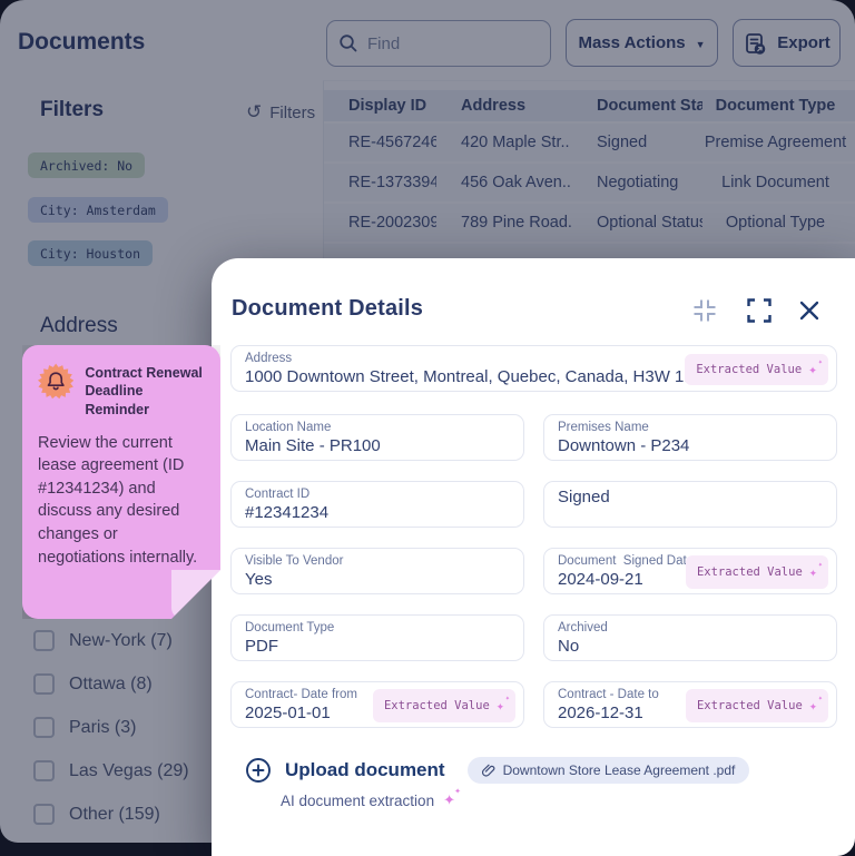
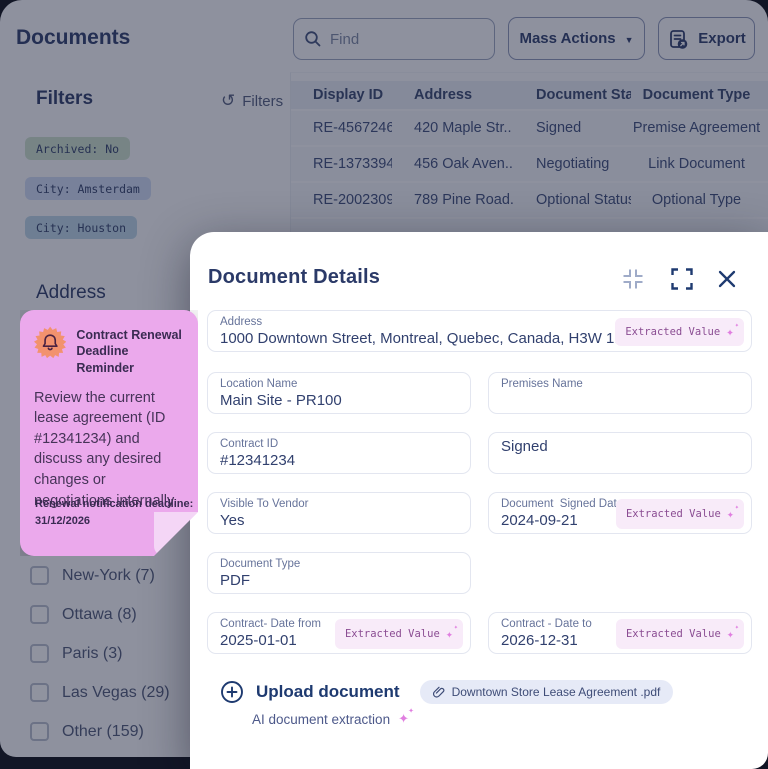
  Documents
  Find
  Mass Actions
  Export
  Filters
  Filters
  Archived: No
  City: Amsterdam
  City: Houston
  Address
  New-York (7)
  Ottawa (8)
  Paris (3)
  Las Vegas (29)
  Other (159)
  Display ID
  Address
  Document Sta
  Document Type
  RE-4567246
  420 Maple Str..
  Signed
  Premise Agreement
  RE-1373394
  456 Oak Aven..
  Negotiating
  Link Document
  RE-2002309
  789 Pine Road.
  Optional Statu
  Optional Type
  Document Details
  Address
  1000 Downtown Street, Montreal, Quebec, Canada, H3W 1
  Extracted Value
  Location Name
  Main Site - PR100
  Premises Name
- Downtown - P234
  Contract ID
  #12341234
  Signed
  Visible To Vendor
  Yes
  Document Signed Da
  2024-09-21
  Extracted Value
  Document Type
  PDF
- Archived
- No
  Contract- Date from
  2025-01-01
  Extracted Value
  Contract - Date to
  2026-12-31
  Extracted Value
  Upload document
  Downtown Store Lease Agreement .pdf
  AI document extraction
  Contract Renewal
  Deadline Reminder
  Review the current lease agreement (ID #12341234) and discuss any desired changes or negotiations internally.
+ Renewal notification deadline:
+ 31/12/2026
